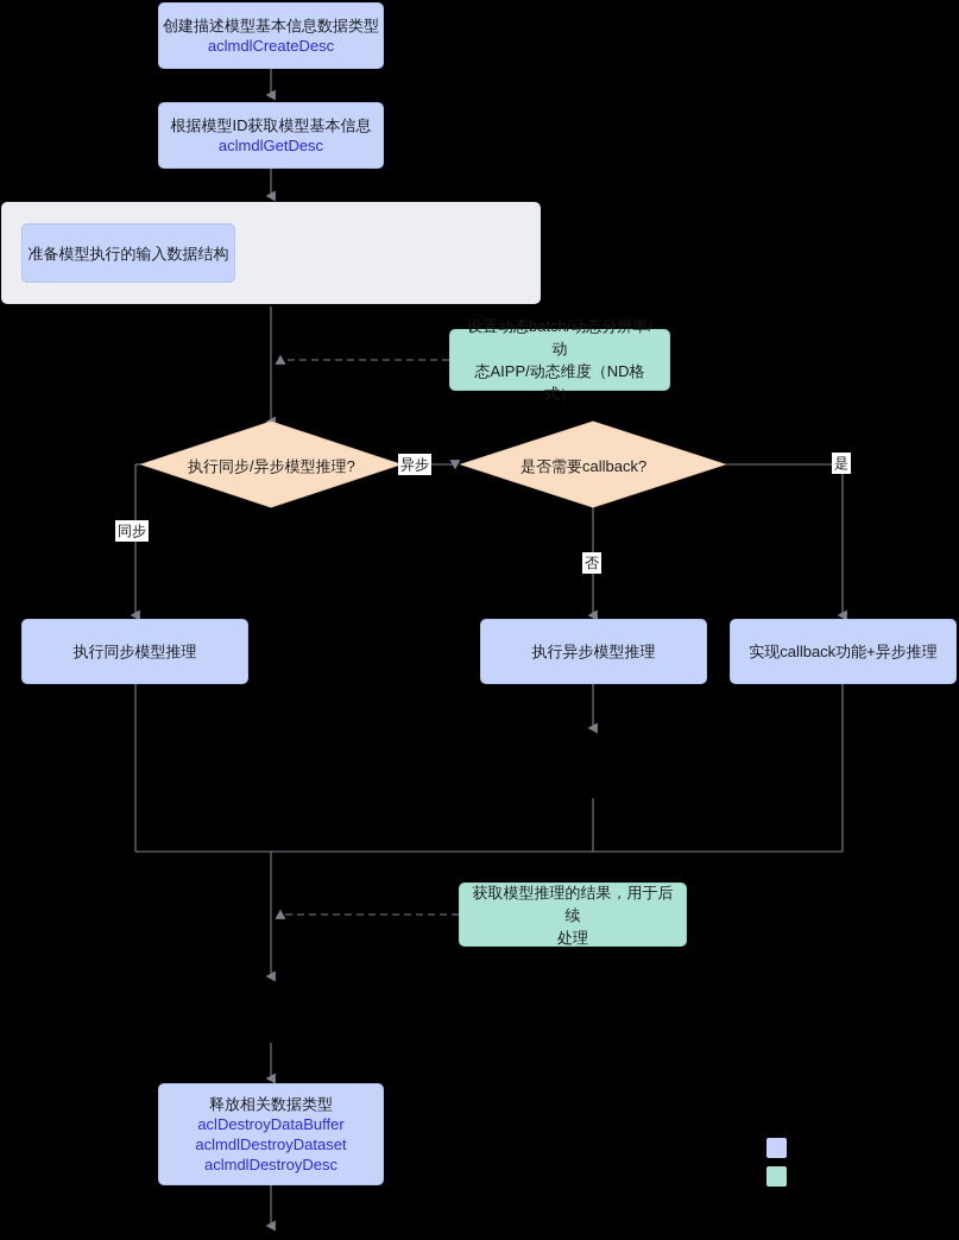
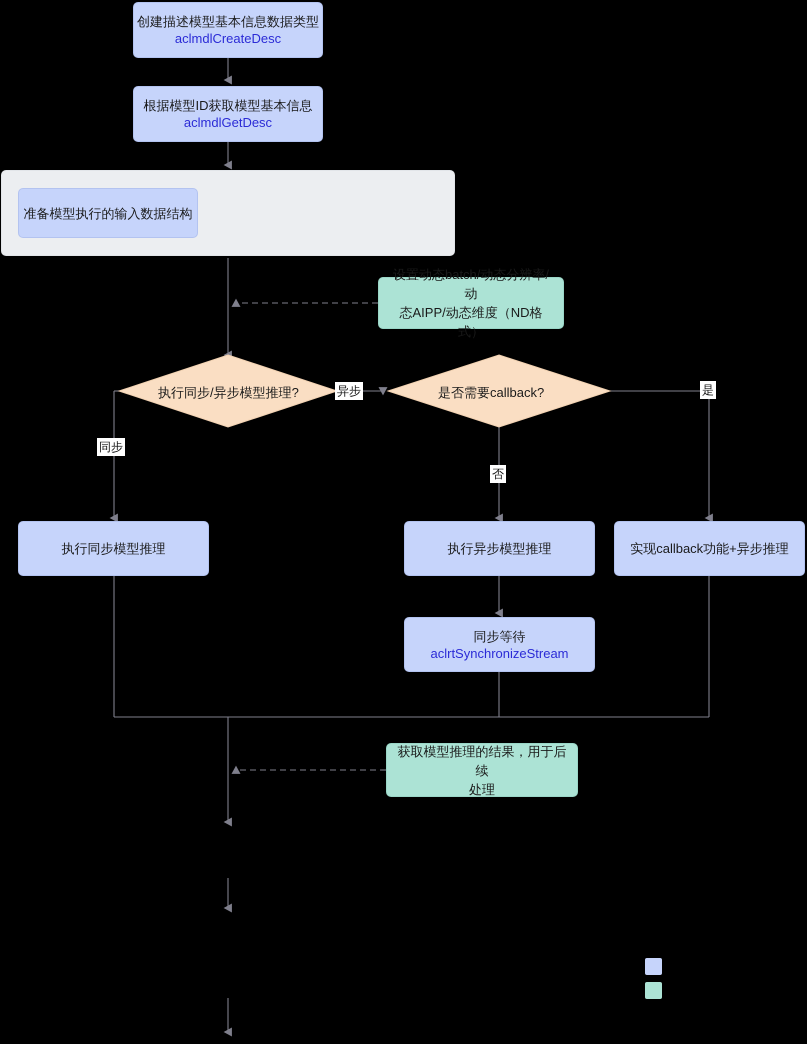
  创建描述模型基本信息数据类型
  aclmdlCreateDesc
  根据模型ID获取模型基本信息
  aclmdlGetDesc
  准备模型执行的输入数据结构
  设置动态batch/动态分辨率/动
  态AIPP/动态维度（ND格式）
  执行同步/异步模型推理?
  是否需要callback?
  同步
  异步
  否
  是
  执行同步模型推理
  执行异步模型推理
  实现callback功能+异步推理
+ 同步等待
+ aclrtSynchronizeStream
  获取模型推理的结果，用于后续
  处理
- 释放相关数据类型
- aclDestroyDataBuffer
- aclmdlDestroyDataset
- aclmdlDestroyDesc
